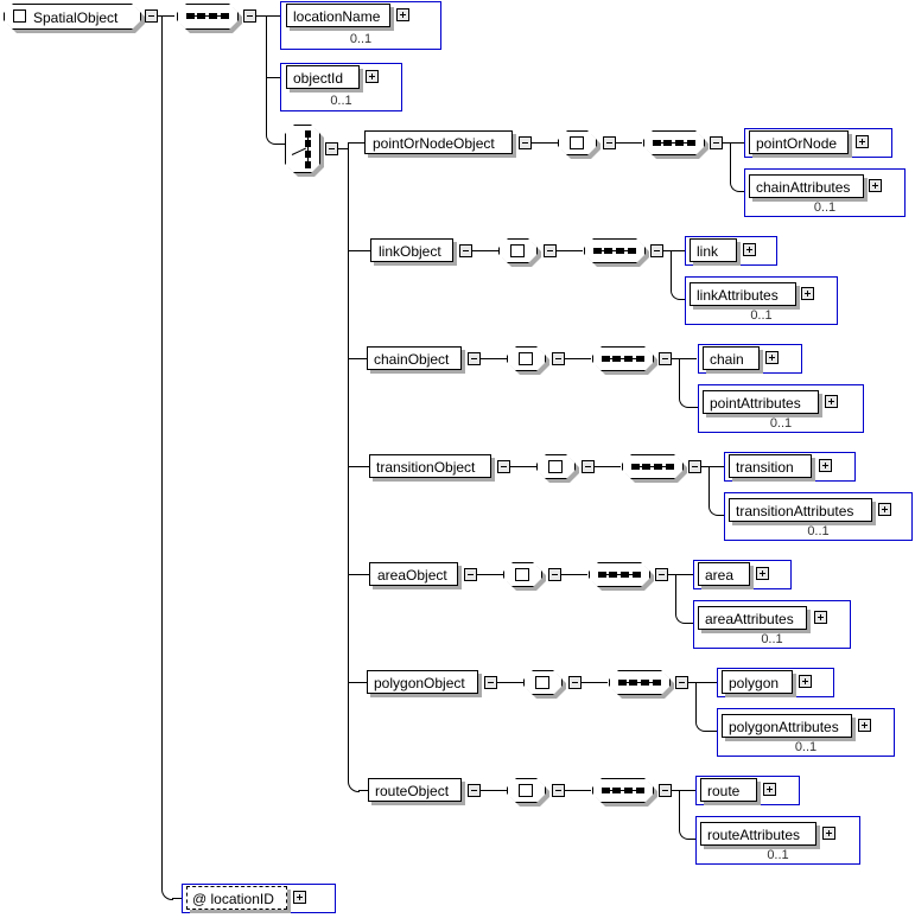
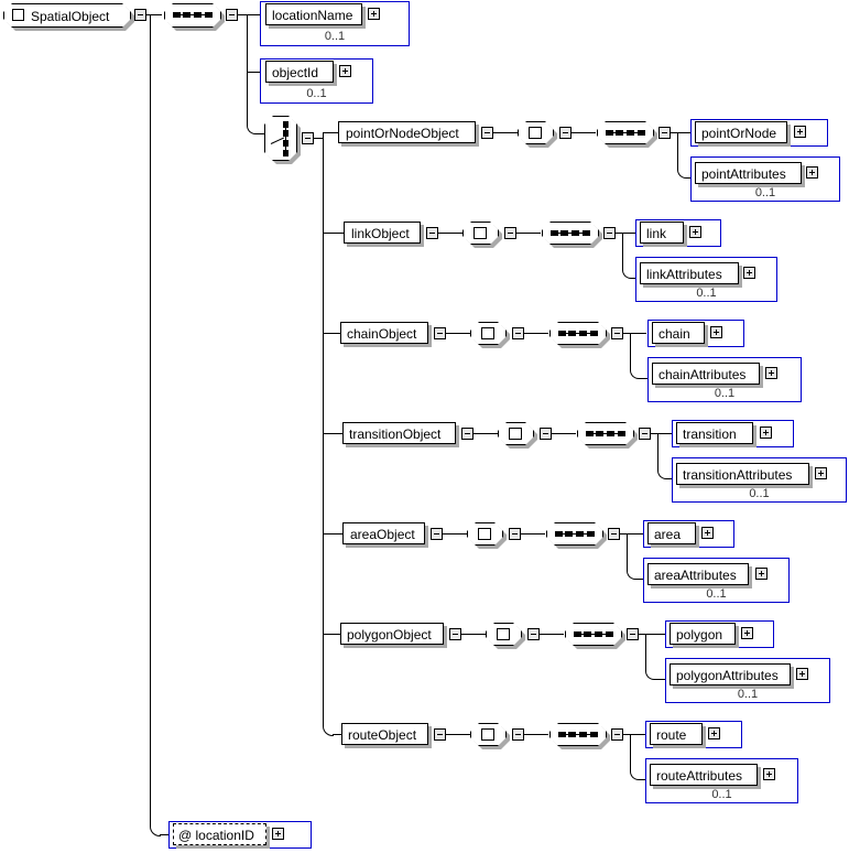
  SpatialObject
  locationName
  0..1
  objectId
  0..1
  pointOrNodeObject
  pointOrNode
- chainAttributes
+ pointAttributes
  0..1
  linkObject
  link
  linkAttributes
  0..1
  chainObject
  chain
- pointAttributes
+ chainAttributes
  0..1
  transitionObject
  transition
  transitionAttributes
  0..1
  areaObject
  area
  areaAttributes
  0..1
  polygonObject
  polygon
  polygonAttributes
  0..1
  routeObject
  route
  routeAttributes
  0..1
  @ locationID
